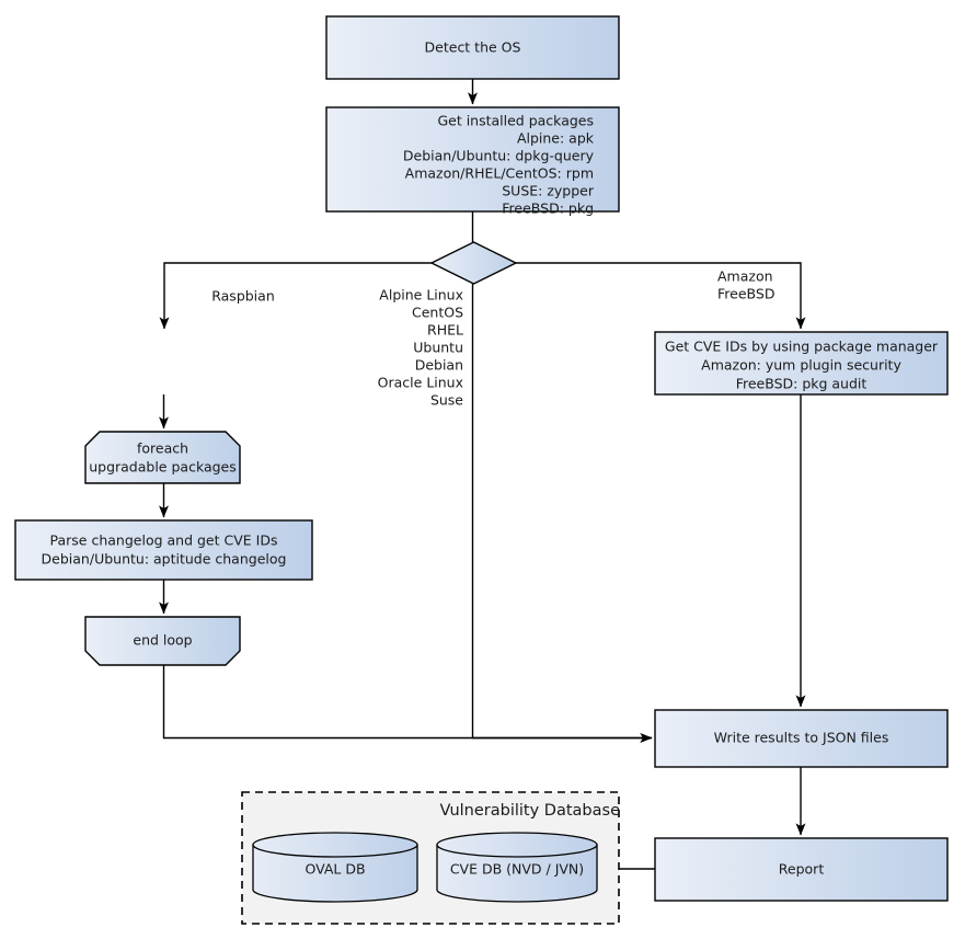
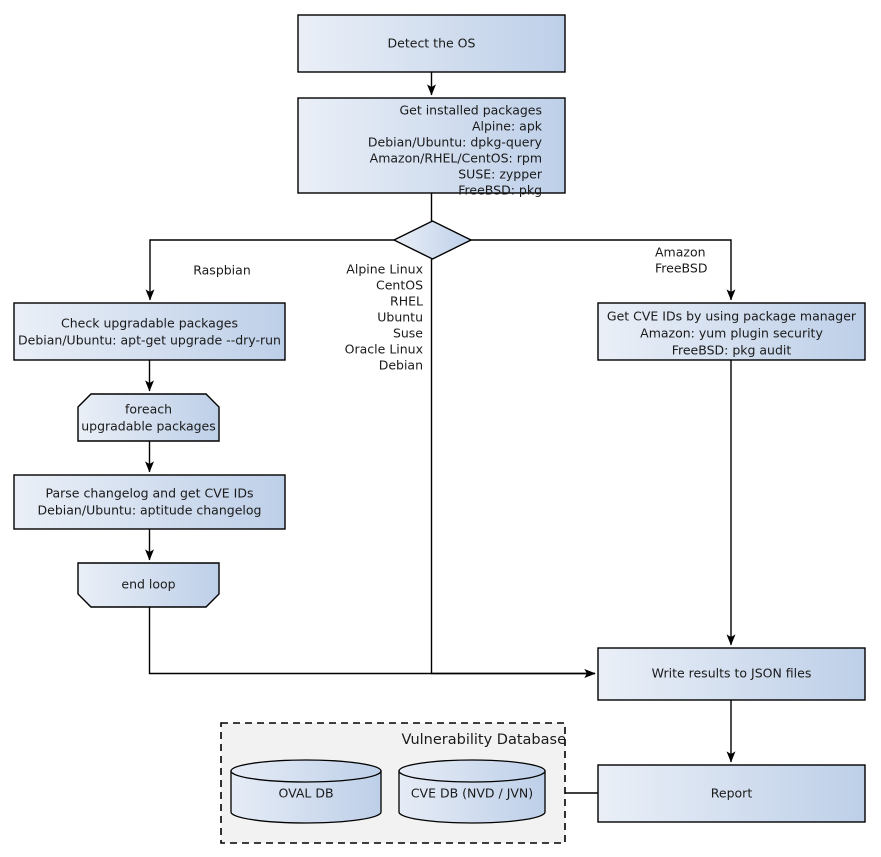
  Vulnerability Database
  OVAL DB
  CVE DB (NVD / JVN)
  Detect the OS
  Get installed packages
  Alpine: apk
  Debian/Ubuntu: dpkg-query
  Amazon/RHEL/CentOS: rpm
  SUSE: zypper
  FreeBSD: pkg
  Raspbian
  Alpine Linux
  CentOS
  RHEL
  Ubuntu
- Debian
+ Suse
  Oracle Linux
- Suse
+ Debian
  Amazon
  FreeBSD
+ Check upgradable packages
+ Debian/Ubuntu: apt-get upgrade --dry-run
  foreach
  upgradable packages
  Parse changelog and get CVE IDs
  Debian/Ubuntu: aptitude changelog
  end loop
  Get CVE IDs by using package manager
  Amazon: yum plugin security
  FreeBSD: pkg audit
  Write results to JSON files
  Report
